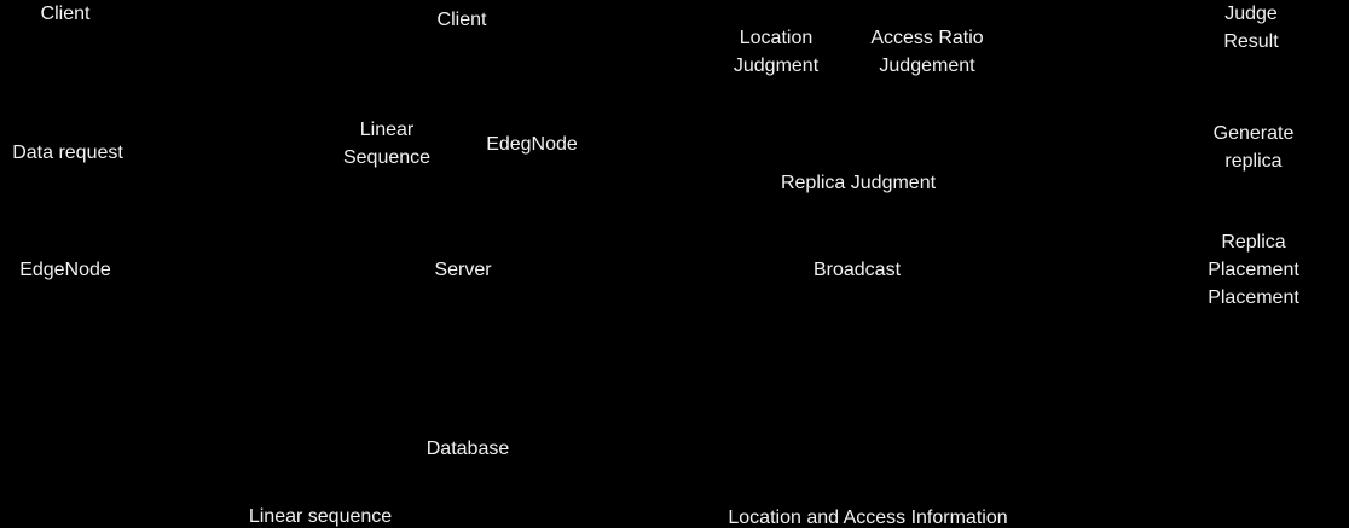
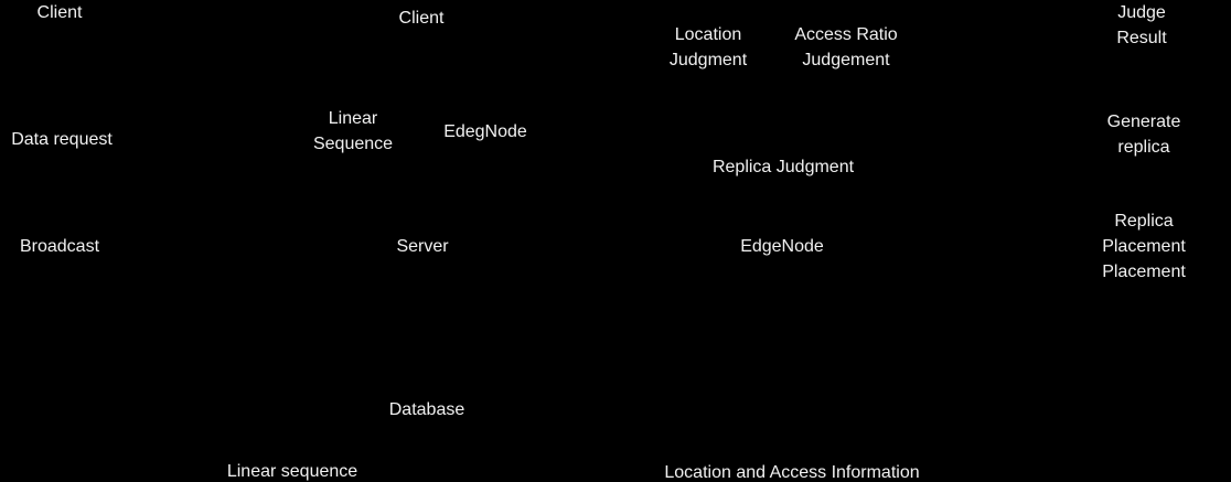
  Client
  Data request
- EdgeNode
+ Broadcast
  Client
  Linear
  Sequence
  EdegNode
  Server
  Database
  Linear sequence
  Location
  Judgment
  Access Ratio
  Judgement
  Replica Judgment
- Broadcast
+ EdgeNode
  Location and Access Information
  Judge Result
  Generate replica
  Replica Placement
  Placement
